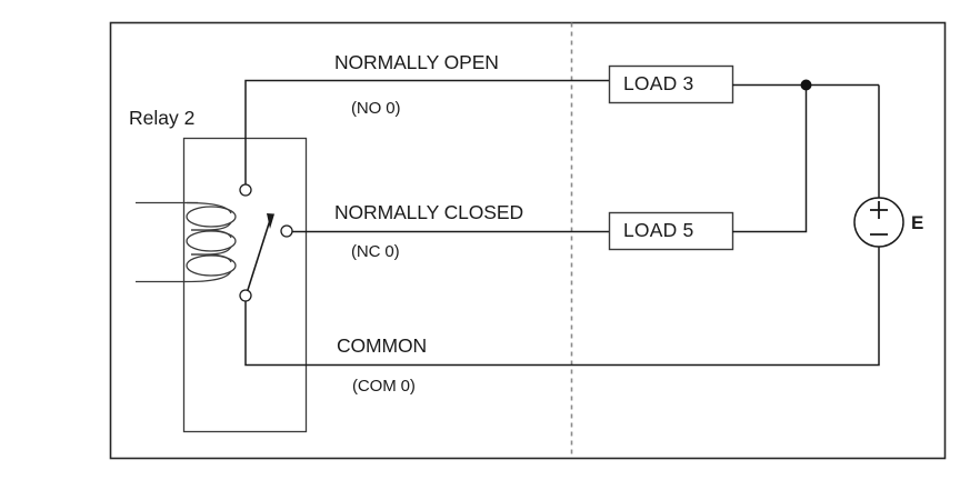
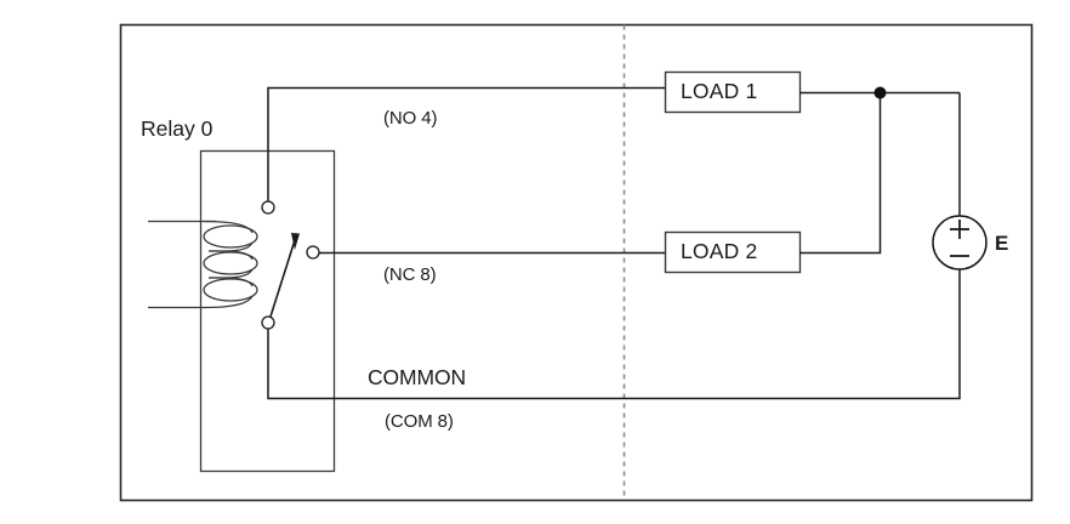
- Relay 2
+ Relay 0
- NORMALLY OPEN
- (NO 0)
+ (NO 4)
- NORMALLY CLOSED
- (NC 0)
+ (NC 8)
  COMMON
- (COM 0)
+ (COM 8)
- LOAD 3
+ LOAD 1
- LOAD 5
+ LOAD 2
  E
